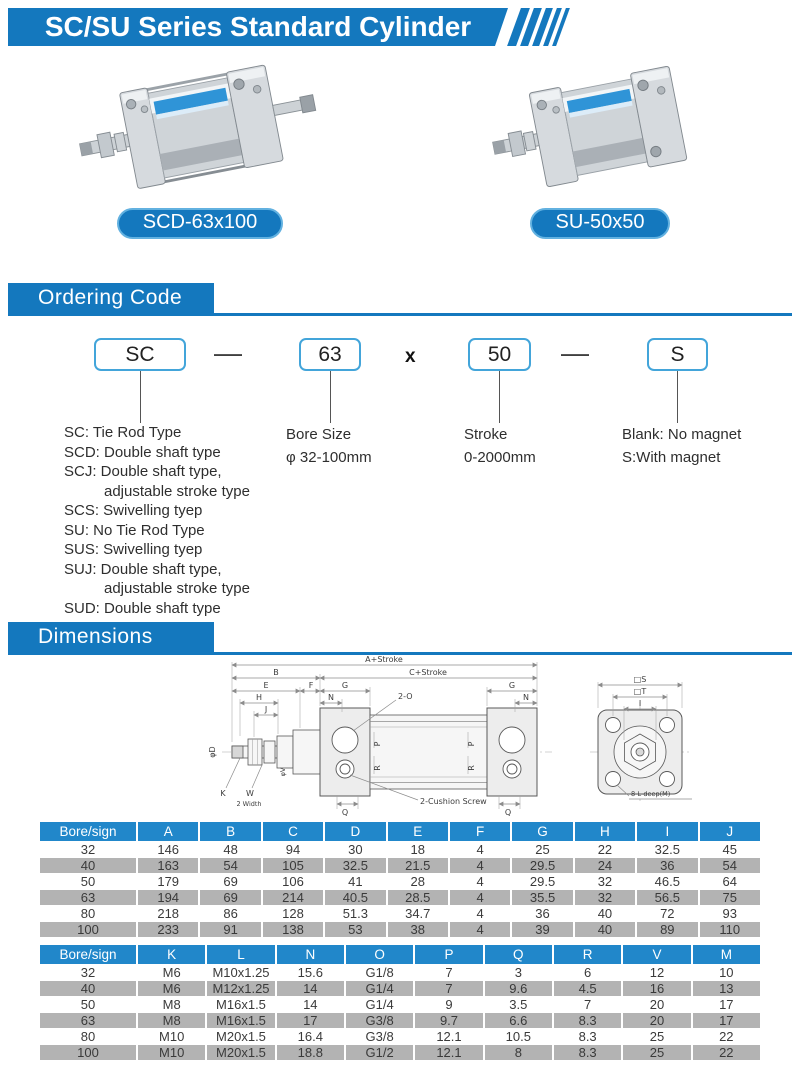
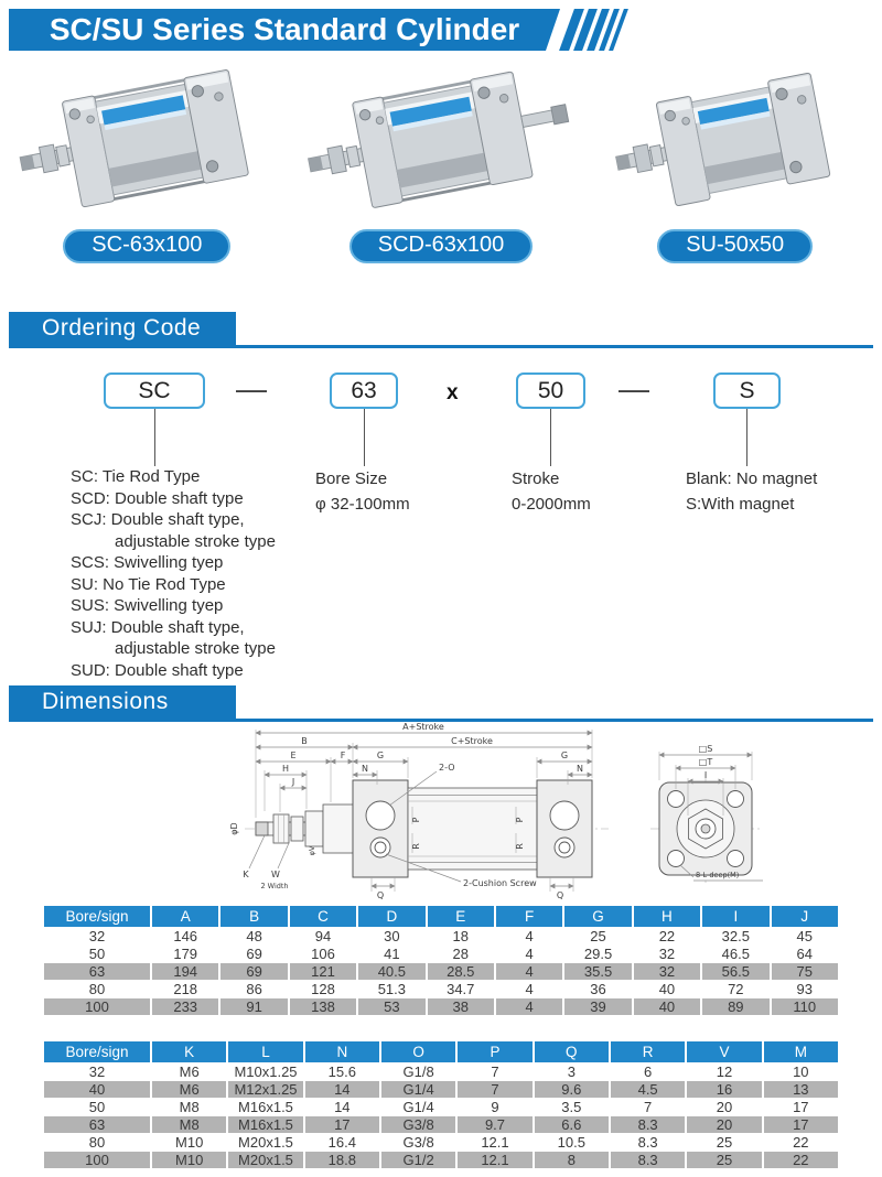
  SC/SU Series Standard Cylinder
+ SC-63x100
  SCD-63x100
  SU-50x50
  Ordering Code
  SC
  —
  63
  x
  50
  —
  S
  SC: Tie Rod Type
  SCD: Double shaft type
  SCJ: Double shaft type,
  adjustable stroke type
  SCS: Swivelling tyep
  SU: No Tie Rod Type
  SUS: Swivelling tyep
  SUJ: Double shaft type,
  adjustable stroke type
  SUD: Double shaft type
  Bore Size
  φ 32-100mm
  Stroke
  0-2000mm
  Blank: No magnet
  S:With magnet
  Dimensions
  2-O
  2-Cushion Screw
  K
  W
  2 Width
  A+Stroke
  B
  C+Stroke
  E
  F
  G
  G
  N
  N
  H
  J
  Q
  Q
  □S
  □T
  I
  8-L-deep(M)
  Bore/sign	A	B	C	D	E	F	G	H	I	J
  32	146	48	94	30	18	4	25	22	32.5	45
- 40	163	54	105	32.5	21.5	4	29.5	24	36	54
  50	179	69	106	41	28	4	29.5	32	46.5	64
- 63	194	69	214	40.5	28.5	4	35.5	32	56.5	75
+ 63	194	69	121	40.5	28.5	4	35.5	32	56.5	75
  80	218	86	128	51.3	34.7	4	36	40	72	93
  100	233	91	138	53	38	4	39	40	89	110
  Bore/sign	K	L	N	O	P	Q	R	V	M
  32	M6	M10x1.25	15.6	G1/8	7	3	6	12	10
  40	M6	M12x1.25	14	G1/4	7	9.6	4.5	16	13
  50	M8	M16x1.5	14	G1/4	9	3.5	7	20	17
  63	M8	M16x1.5	17	G3/8	9.7	6.6	8.3	20	17
  80	M10	M20x1.5	16.4	G3/8	12.1	10.5	8.3	25	22
  100	M10	M20x1.5	18.8	G1/2	12.1	8	8.3	25	22
